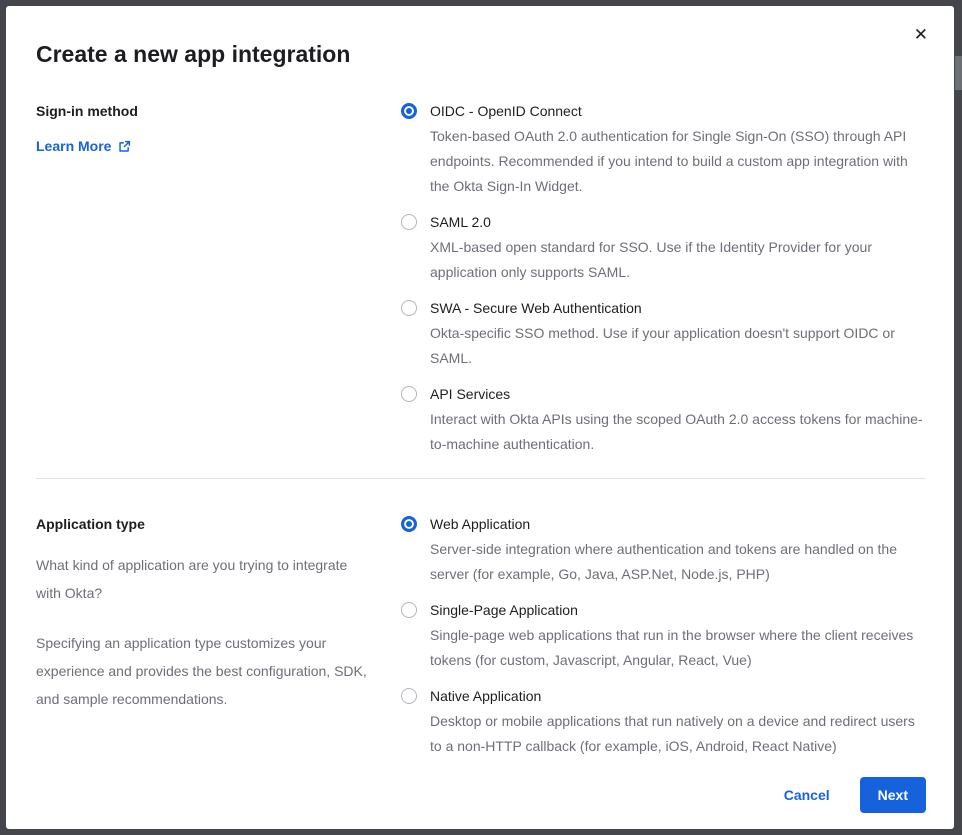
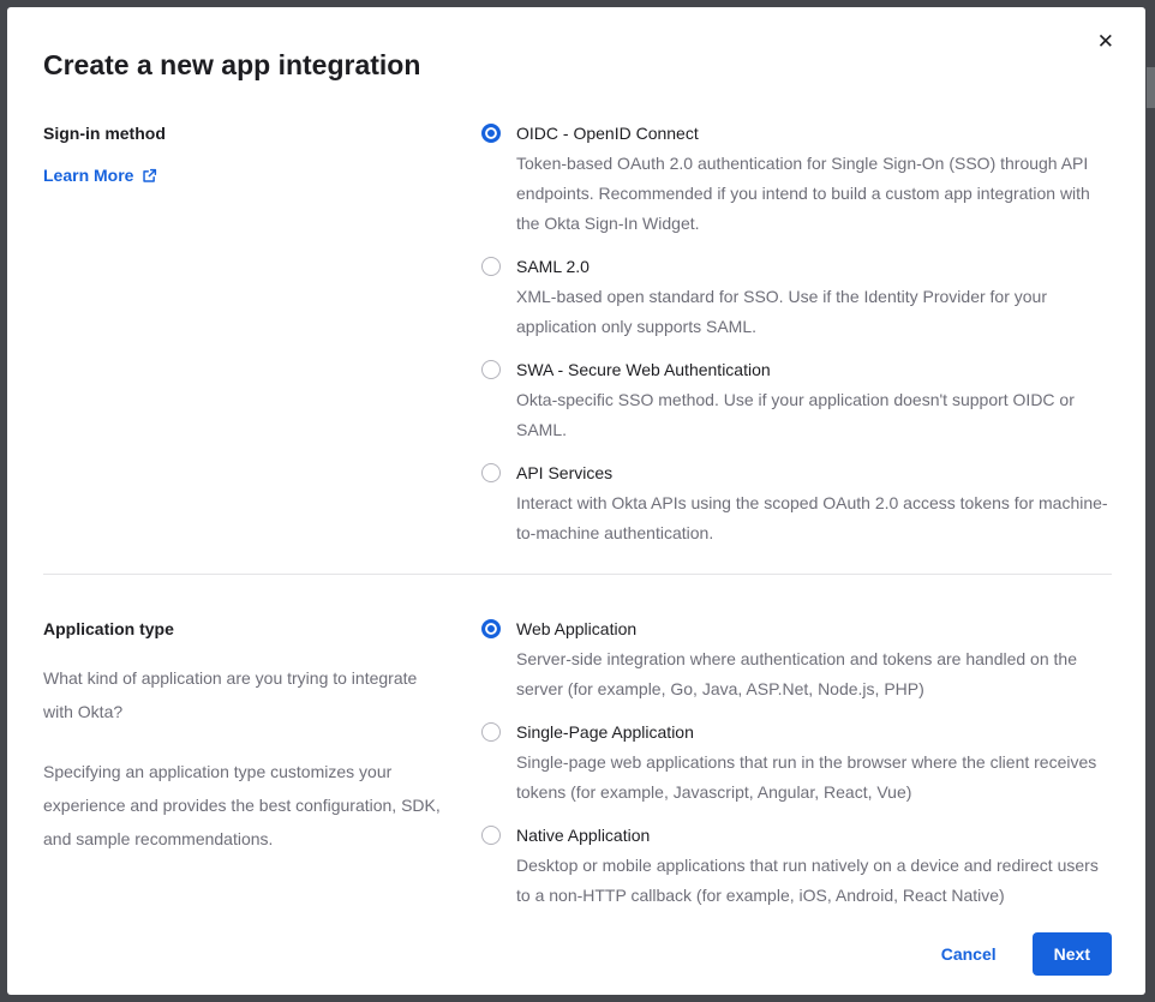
  ✕
  Create a new app integration
  Sign-in method
  Learn More
  OIDC - OpenID Connect
  Token-based OAuth 2.0 authentication for Single Sign-On (SSO) through API endpoints. Recommended if you intend to build a custom app integration with the Okta Sign-In Widget.
  SAML 2.0
  XML-based open standard for SSO. Use if the Identity Provider for your application only supports SAML.
  SWA - Secure Web Authentication
  Okta-specific SSO method. Use if your application doesn't support OIDC or SAML.
  API Services
  Interact with Okta APIs using the scoped OAuth 2.0 access tokens for machine-to-machine authentication.
  Application type
  What kind of application are you trying to integrate with Okta?
  Specifying an application type customizes your experience and provides the best configuration, SDK, and sample recommendations.
  Web Application
  Server-side integration where authentication and tokens are handled on the server (for example, Go, Java, ASP.Net, Node.js, PHP)
  Single-Page Application
- Single-page web applications that run in the browser where the client receives tokens (for custom, Javascript, Angular, React, Vue)
+ Single-page web applications that run in the browser where the client receives tokens (for example, Javascript, Angular, React, Vue)
  Native Application
  Desktop or mobile applications that run natively on a device and redirect users to a non-HTTP callback (for example, iOS, Android, React Native)
  Cancel
  Next
